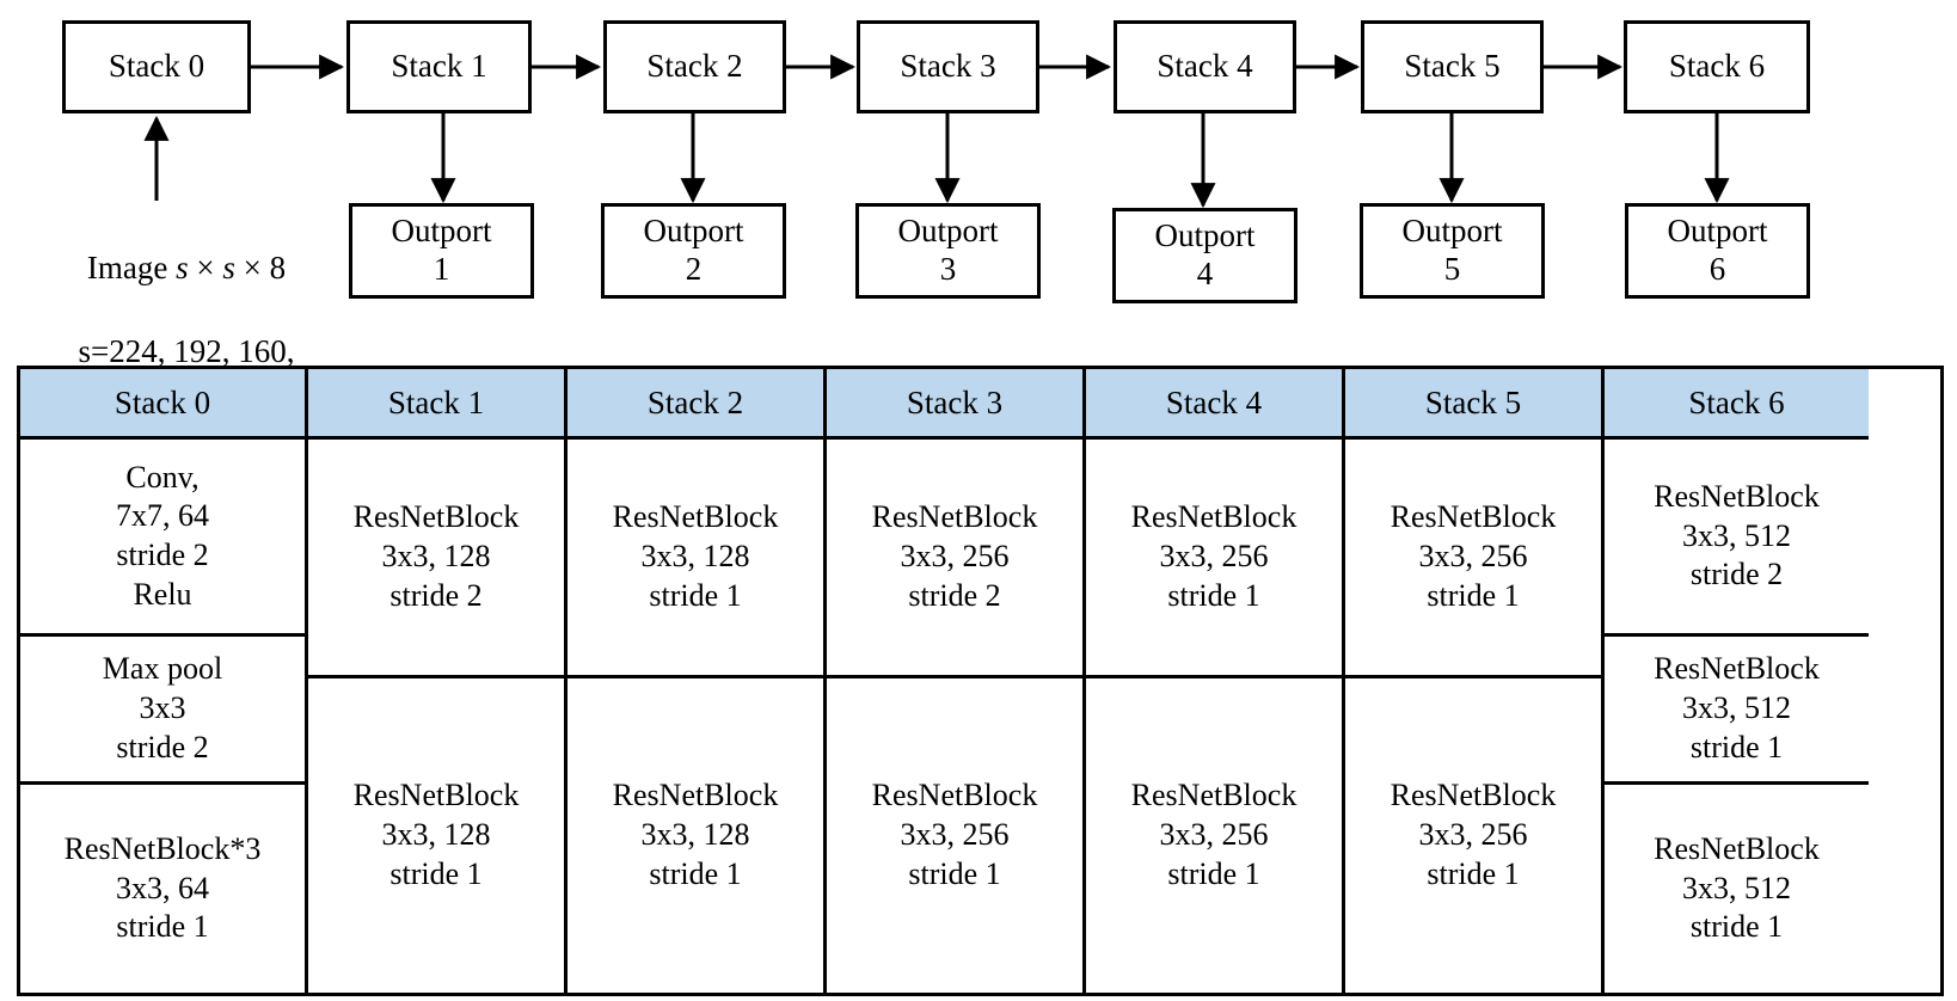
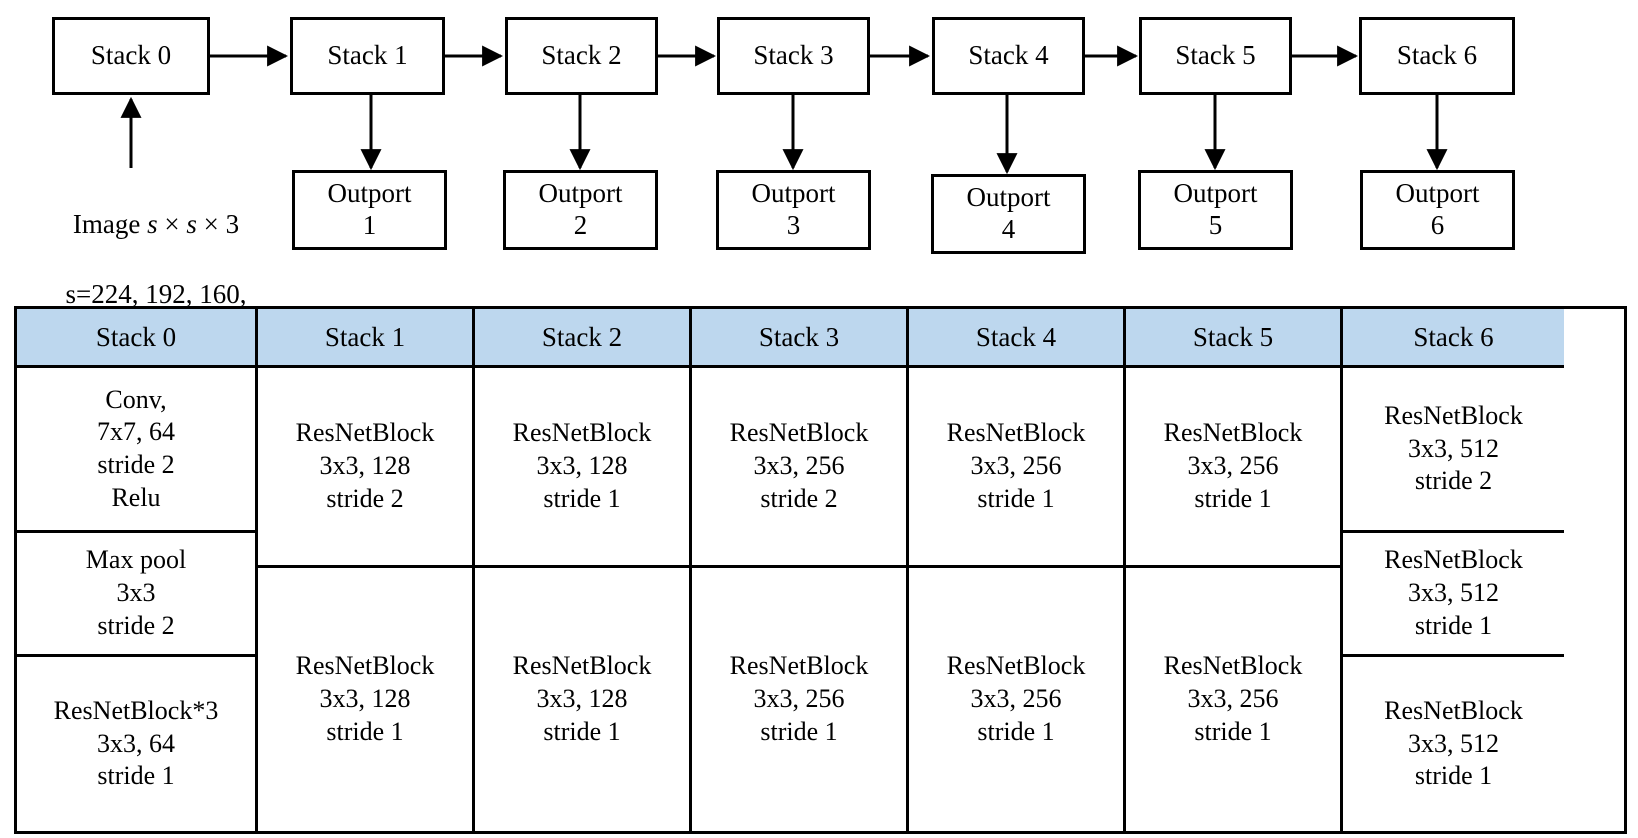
  Stack 0
  Stack 1
  Stack 2
  Stack 3
  Stack 4
  Stack 5
  Stack 6
  Outport
  1
  Outport
  2
  Outport
  3
  Outport
  4
  Outport
  5
  Outport
  6
- Image s × s × 8
+ Image s × s × 3
  s=224, 192, 160,
  Stack 0
  Conv,
  7x7, 64
  stride 2
  Relu
  Max pool
  3x3
  stride 2
  ResNetBlock*3
  3x3, 64
  stride 1
  Stack 1
  ResNetBlock
  3x3, 128
  stride 2
  ResNetBlock
  3x3, 128
  stride 1
  Stack 2
  ResNetBlock
  3x3, 128
  stride 1
  ResNetBlock
  3x3, 128
  stride 1
  Stack 3
  ResNetBlock
  3x3, 256
  stride 2
  ResNetBlock
  3x3, 256
  stride 1
  Stack 4
  ResNetBlock
  3x3, 256
  stride 1
  ResNetBlock
  3x3, 256
  stride 1
  Stack 5
  ResNetBlock
  3x3, 256
  stride 1
  ResNetBlock
  3x3, 256
  stride 1
  Stack 6
  ResNetBlock
  3x3, 512
  stride 2
  ResNetBlock
  3x3, 512
  stride 1
  ResNetBlock
  3x3, 512
  stride 1
